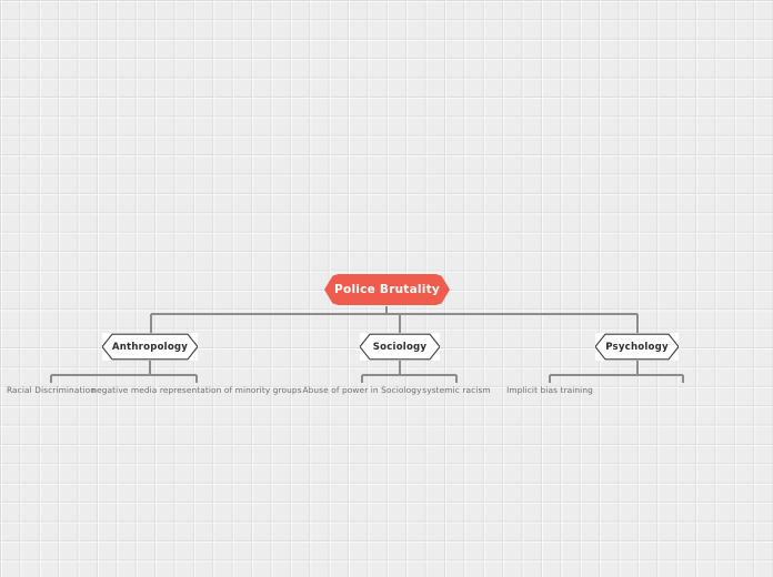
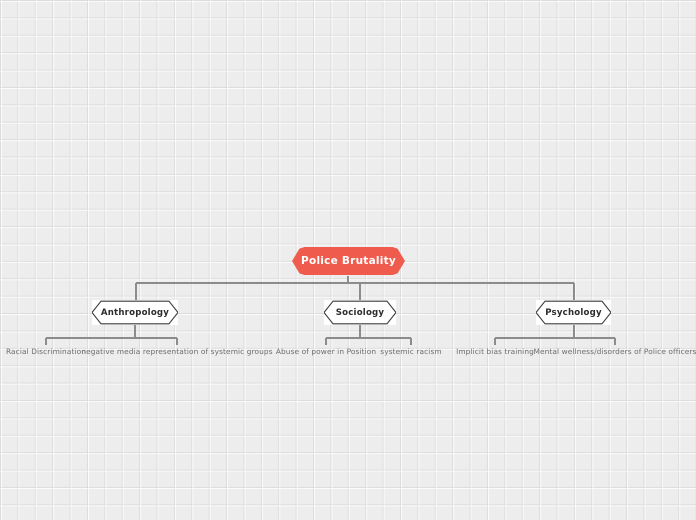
  Police Brutality
  Anthropology
  Sociology
  Psychology
  Racial Discrimination
- negative media representation of minority groups
+ negative media representation of systemic groups
- Abuse of power in Sociology
+ Abuse of power in Position
  systemic racism
  Implicit bias training
+ Mental wellness/disorders of Police officers
